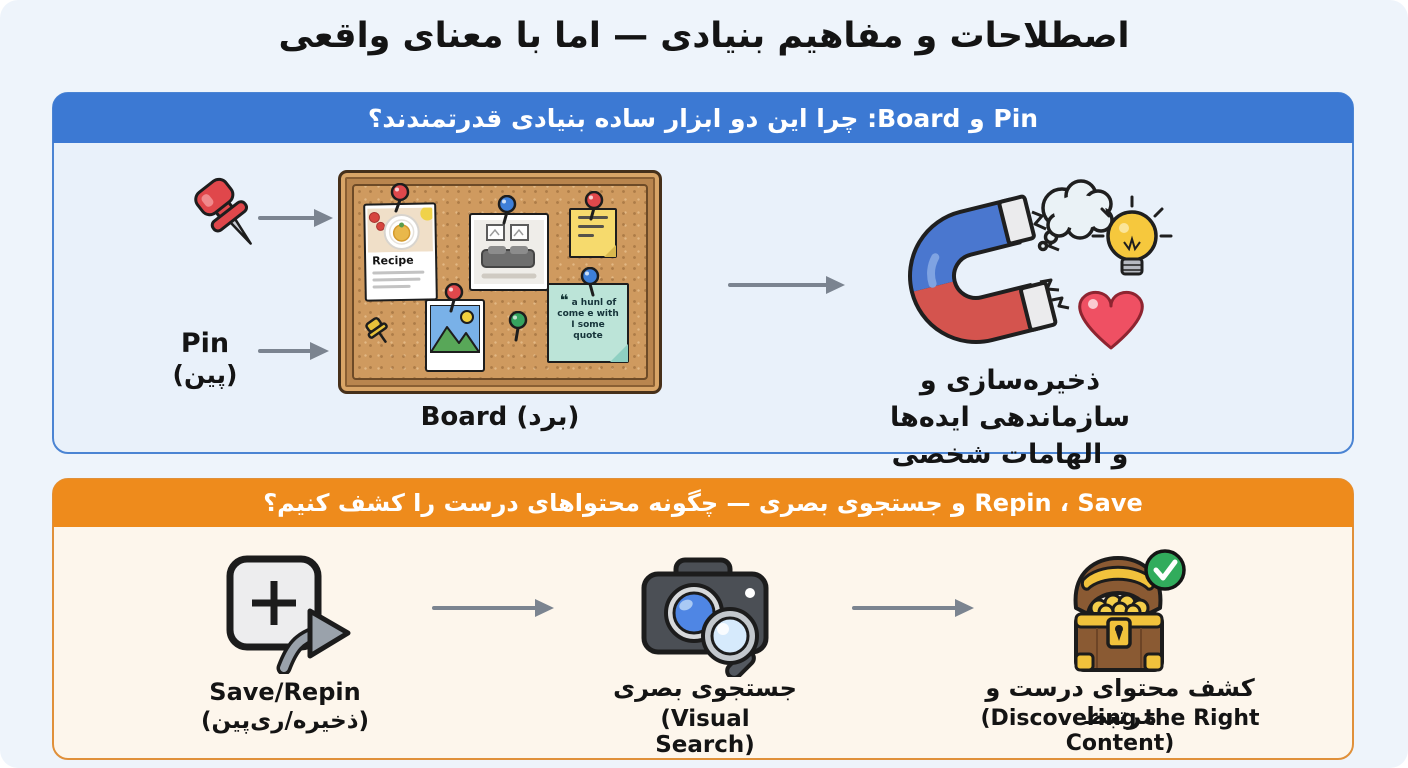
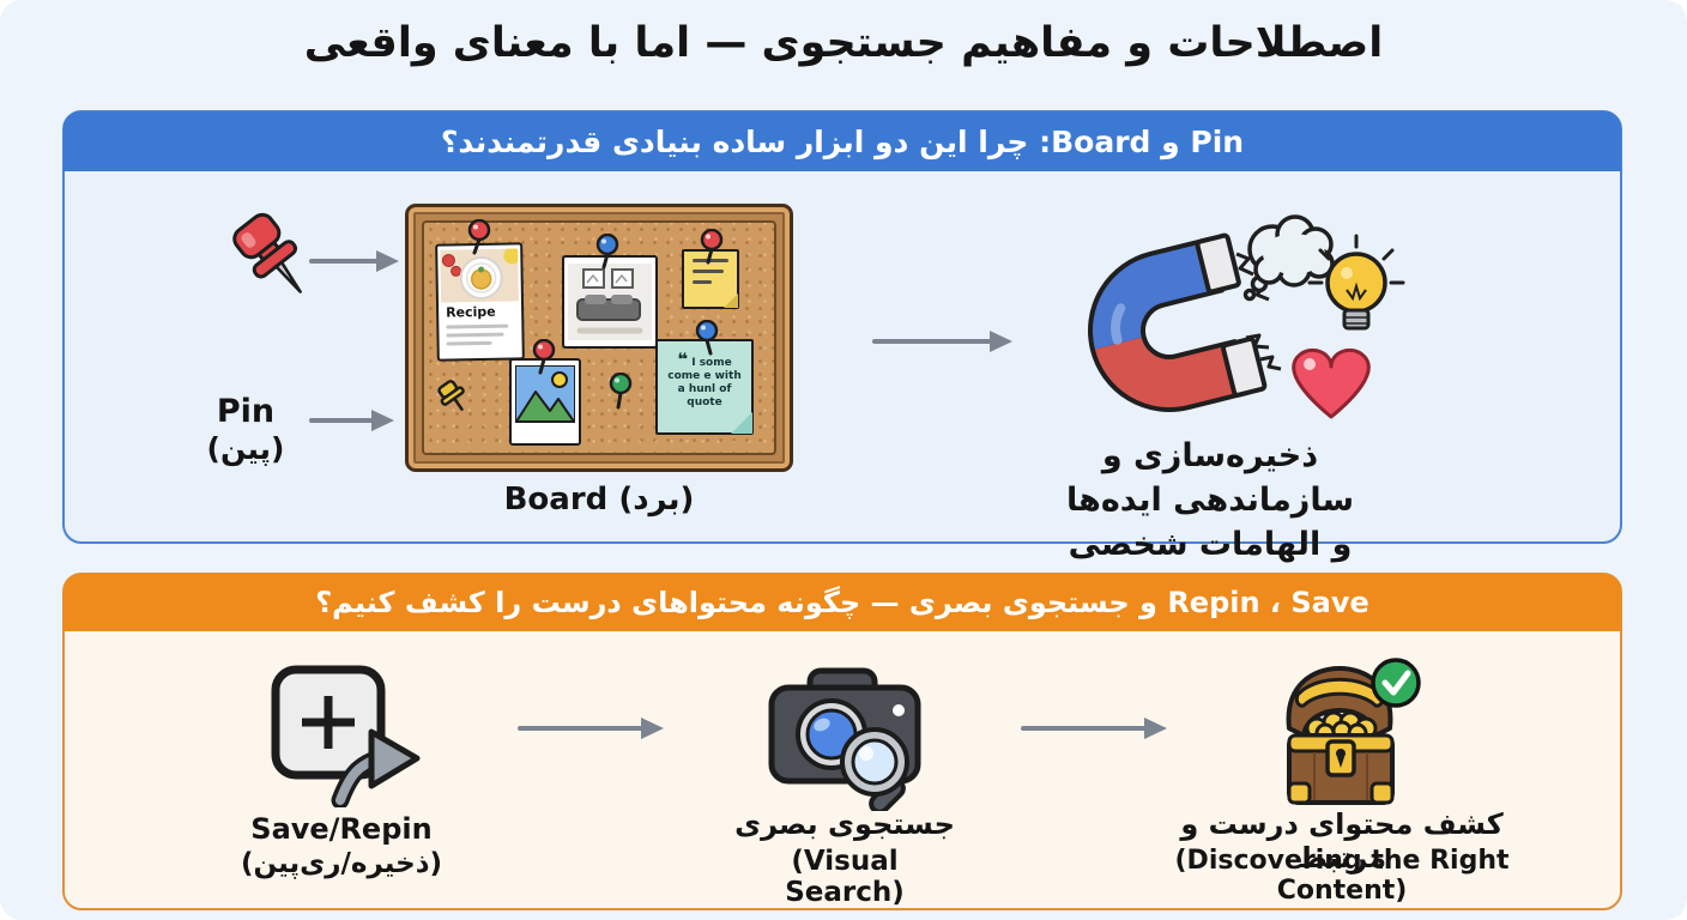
- اصطلاحات و مفاهیم بنیادی — اما با معنای واقعی
+ اصطلاحات و مفاهیم جستجوی — اما با معنای واقعی
  Pin و Board: چرا این دو ابزار ساده بنیادی قدرتمندند؟
  Pin
  (پین)
  Recipe
- ❝ a hunl of
+ ❝ I some
  come e with
- I some
+ a hunl of
  quote
  Board (برد)
  ذخیره‌سازی و سازماندهی ایده‌ها
  و الهامات شخصی
  Repin ، Save و جستجوی بصری — چگونه محتواهای درست را کشف کنیم؟
  Save/Repin
  (ذخیره/ریپین)
  جستجوی بصری
  (Visual Search)
  کشف محتوای درست و مرتبط
  (Discovering the Right Content)
